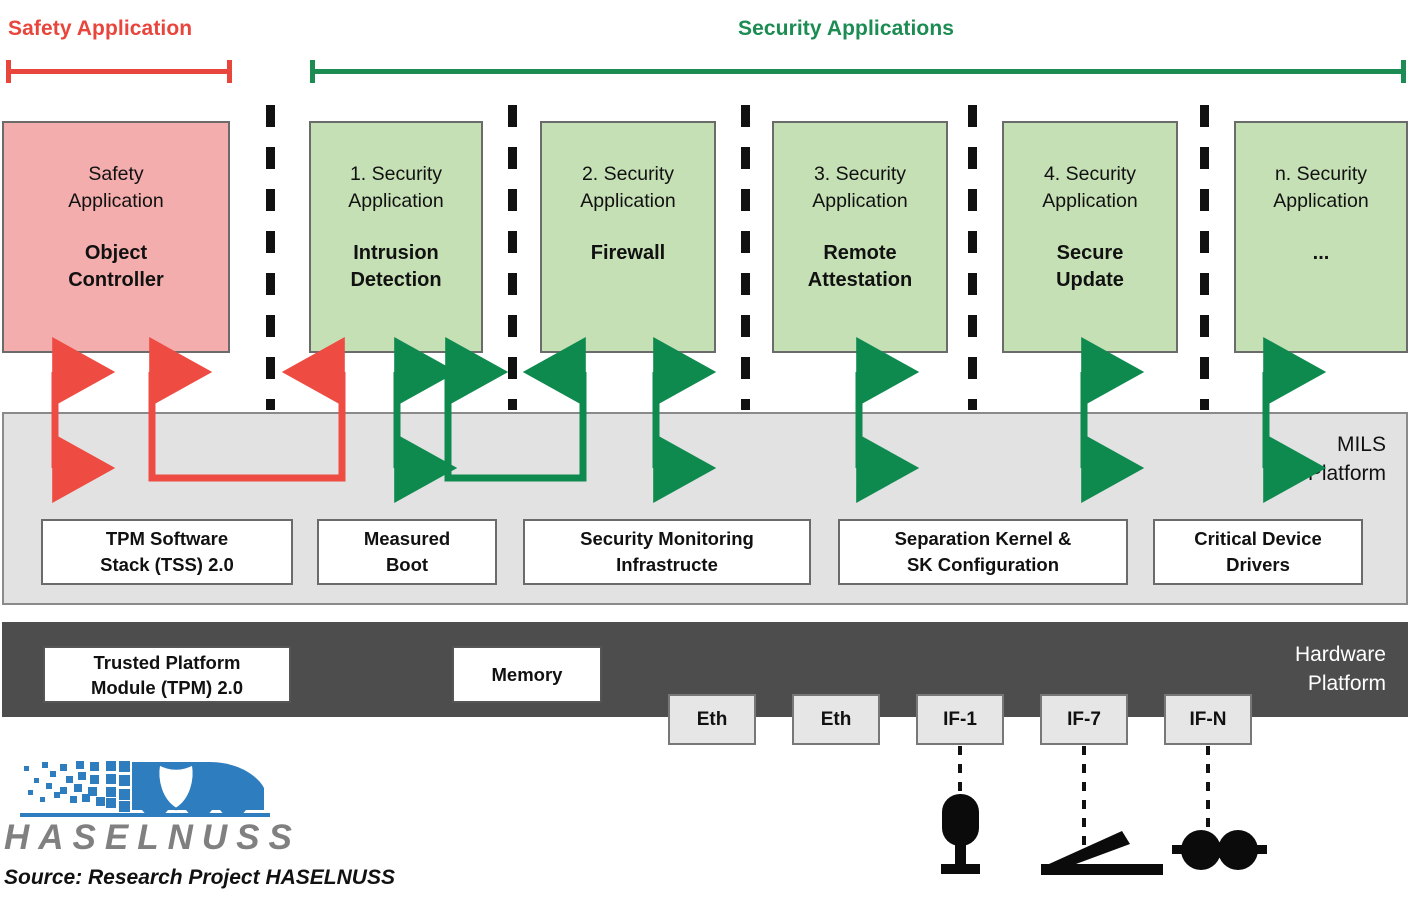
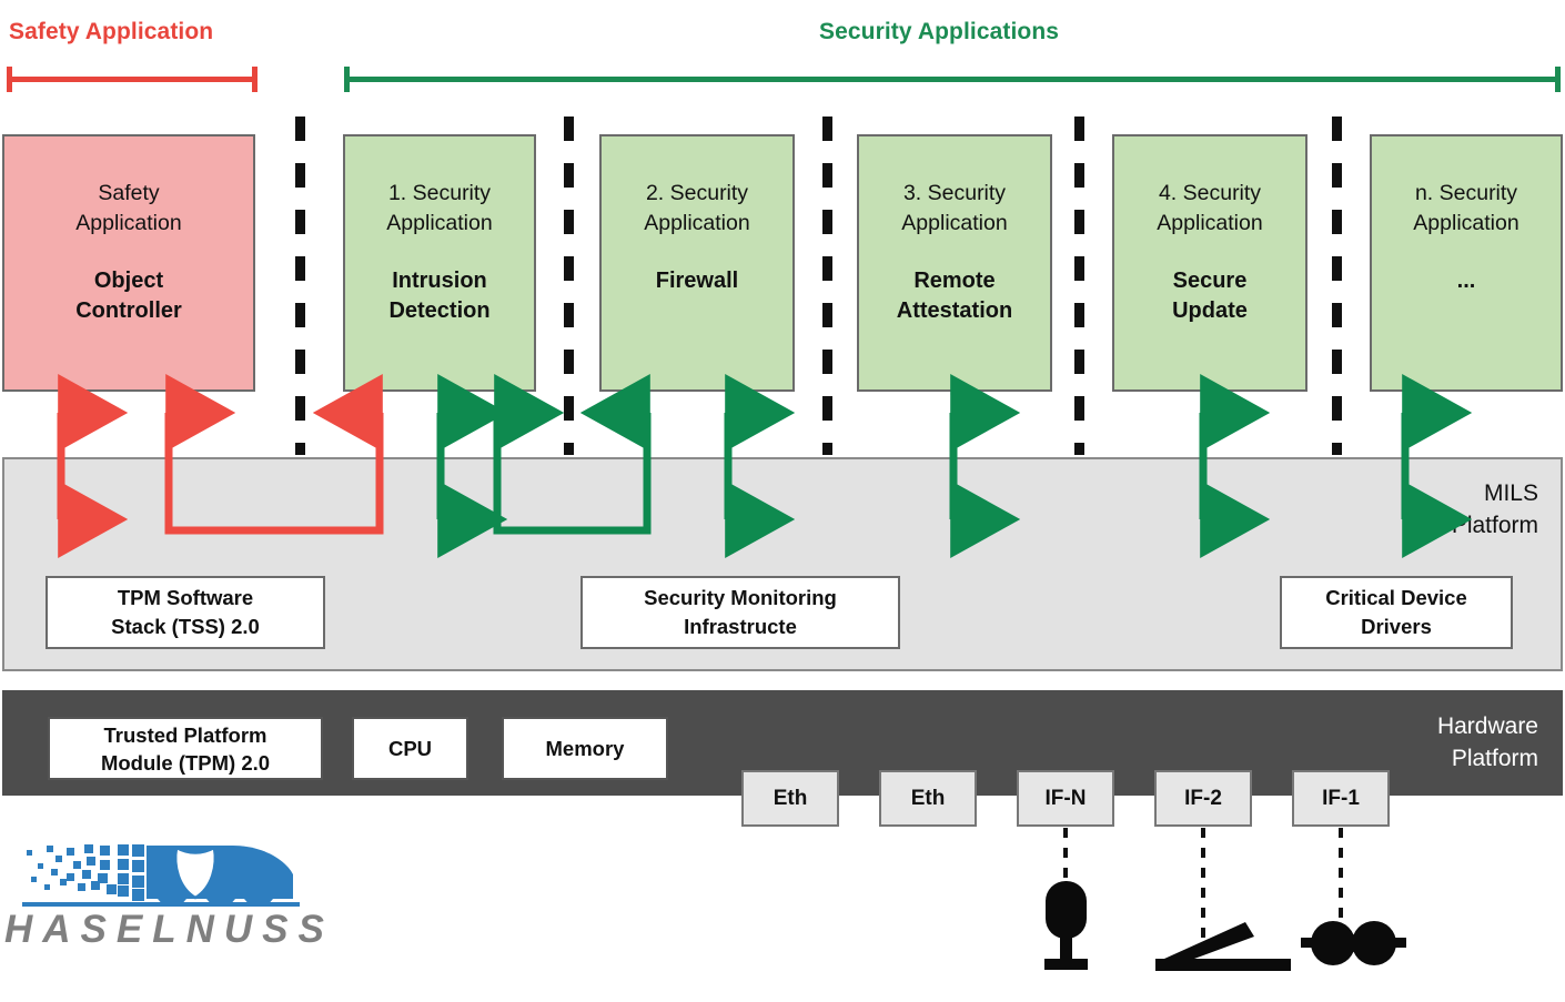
  Safety Application
  Security Applications
  Safety
  Application
  Object
  Controller
  1. Security
  Application
  Intrusion
  Detection
  2. Security
  Application
  Firewall
  3. Security
  Application
  Remote
  Attestation
  4. Security
  Application
  Secure
  Update
  n. Security
  Application
  ...
  MILS
  Platform
  TPM Software
  Stack (TSS) 2.0
- Measured
- Boot
  Security Monitoring
  Infrastructe
- Separation Kernel &
- SK Configuration
  Critical Device
  Drivers
  Hardware
  Platform
  Trusted Platform
  Module (TPM) 2.0
+ CPU
  Memory
  Eth
  Eth
- IF-1
+ IF-N
- IF-7
+ IF-2
- IF-N
+ IF-1
  HASELNUSS
- Source: Research Project HASELNUSS
